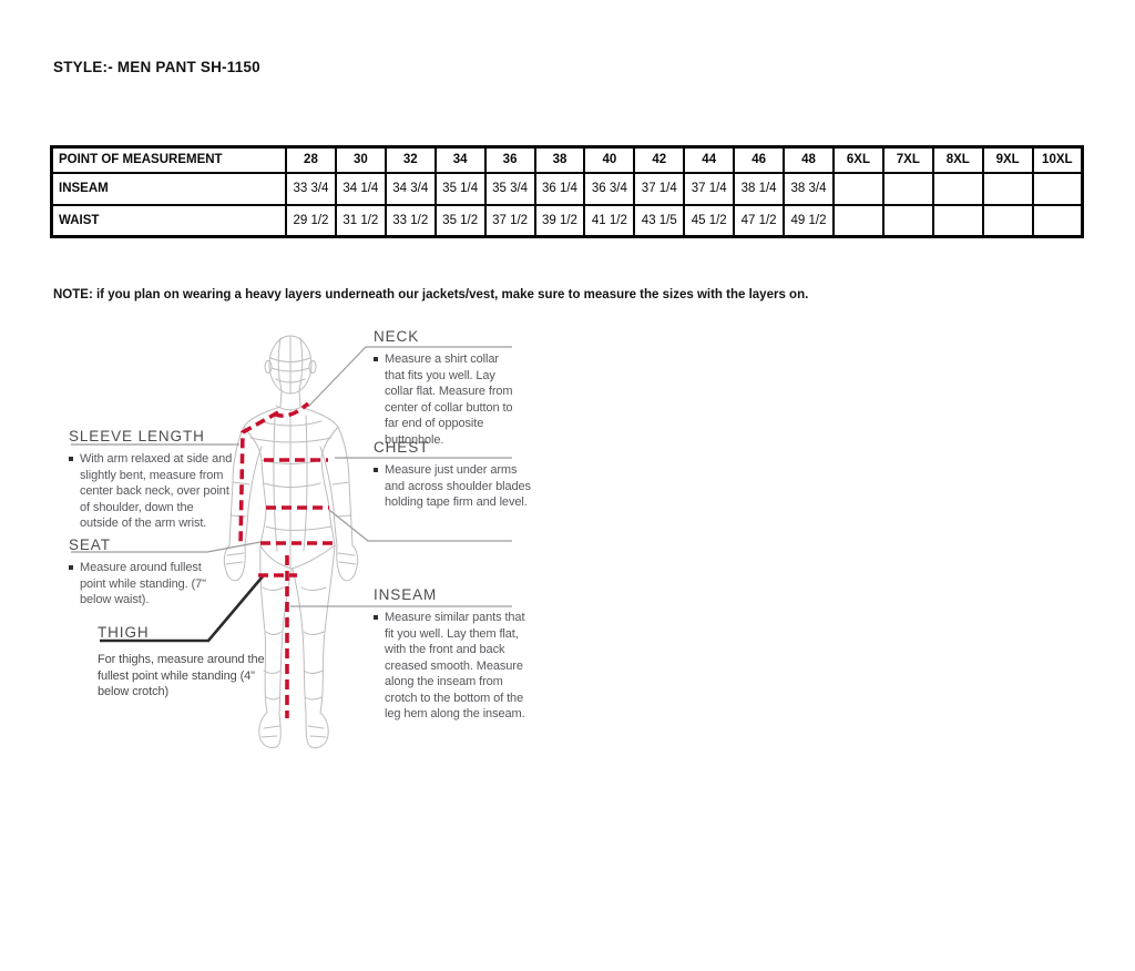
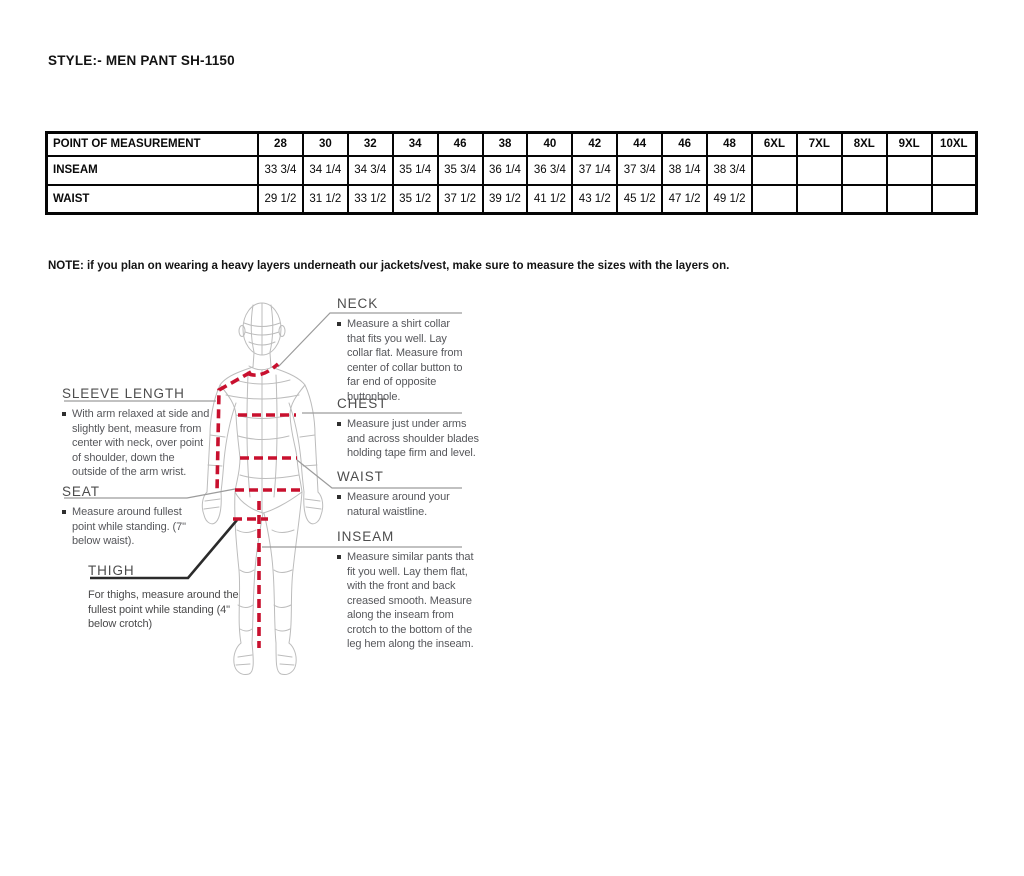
  STYLE:- MEN PANT SH-1150
- POINT OF MEASUREMENT	28	30	32	34	36	38	40	42	44	46	48	6XL	7XL	8XL	9XL	10XL
+ POINT OF MEASUREMENT	28	30	32	34	46	38	40	42	44	46	48	6XL	7XL	8XL	9XL	10XL
- INSEAM	33 3/4	34 1/4	34 3/4	35 1/4	35 3/4	36 1/4	36 3/4	37 1/4	37 1/4	38 1/4	38 3/4
+ INSEAM	33 3/4	34 1/4	34 3/4	35 1/4	35 3/4	36 1/4	36 3/4	37 1/4	37 3/4	38 1/4	38 3/4
- WAIST	29 1/2	31 1/2	33 1/2	35 1/2	37 1/2	39 1/2	41 1/2	43 1/5	45 1/2	47 1/2	49 1/2
+ WAIST	29 1/2	31 1/2	33 1/2	35 1/2	37 1/2	39 1/2	41 1/2	43 1/2	45 1/2	47 1/2	49 1/2
  NOTE: if you plan on wearing a heavy layers underneath our jackets/vest, make sure to measure the sizes with the layers on.
  NECK
  Measure a shirt collar that fits you well. Lay collar flat. Measure from center of collar button to far end of opposite buttonhole.
  CHEST
  Measure just under arms and across shoulder blades holding tape firm and level.
+ WAIST
+ Measure around your natural waistline.
  INSEAM
  Measure similar pants that fit you well. Lay them flat, with the front and back creased smooth. Measure along the inseam from crotch to the bottom of the leg hem along the inseam.
  SLEEVE LENGTH
- With arm relaxed at side and slightly bent, measure from center back neck, over point of shoulder, down the outside of the arm wrist.
+ With arm relaxed at side and slightly bent, measure from center with neck, over point of shoulder, down the outside of the arm wrist.
  SEAT
  Measure around fullest point while standing. (7" below waist).
  THIGH
  For thighs, measure around the fullest point while standing (4" below crotch)
